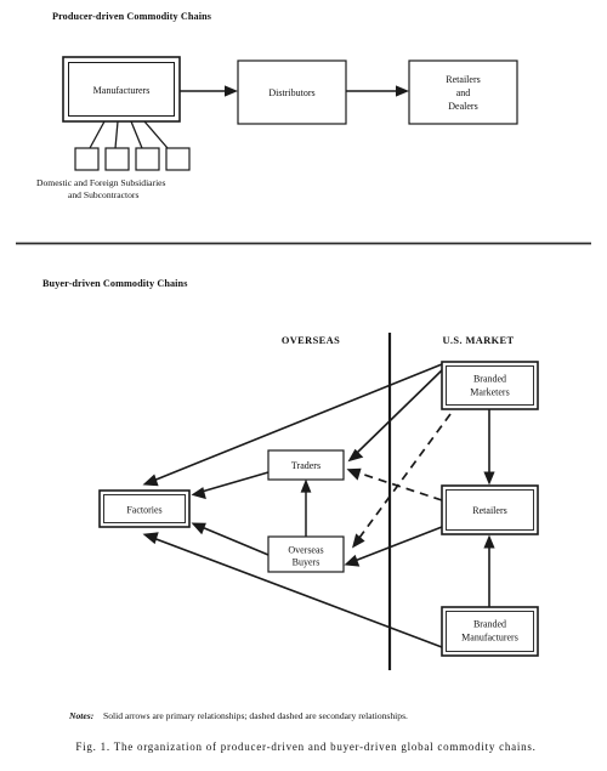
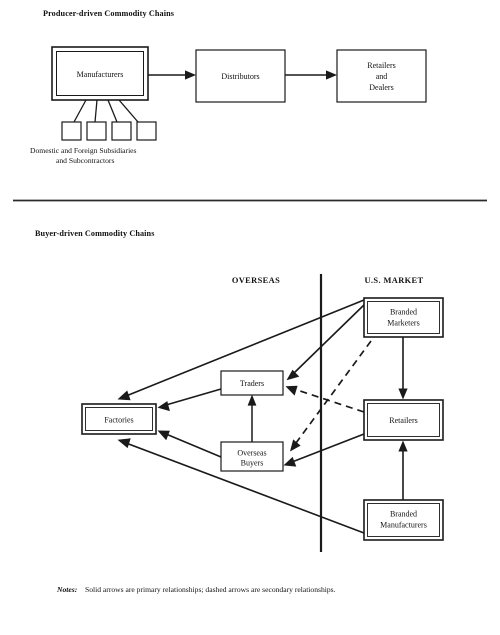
  Producer-driven Commodity Chains
  Manufacturers
  Distributors
  Retailers
  and
  Dealers
  Domestic and Foreign Subsidiaries
  and Subcontractors
  Buyer-driven Commodity Chains
  OVERSEAS
  U.S. MARKET
  Factories
  Traders
  Overseas
  Buyers
  Branded
  Marketers
  Retailers
  Branded
  Manufacturers
  Notes:
- Solid arrows are primary relationships; dashed dashed are secondary relationships.
+ Solid arrows are primary relationships; dashed arrows are secondary relationships.
- Fig. 1. The organization of producer-driven and buyer-driven global commodity chains.
